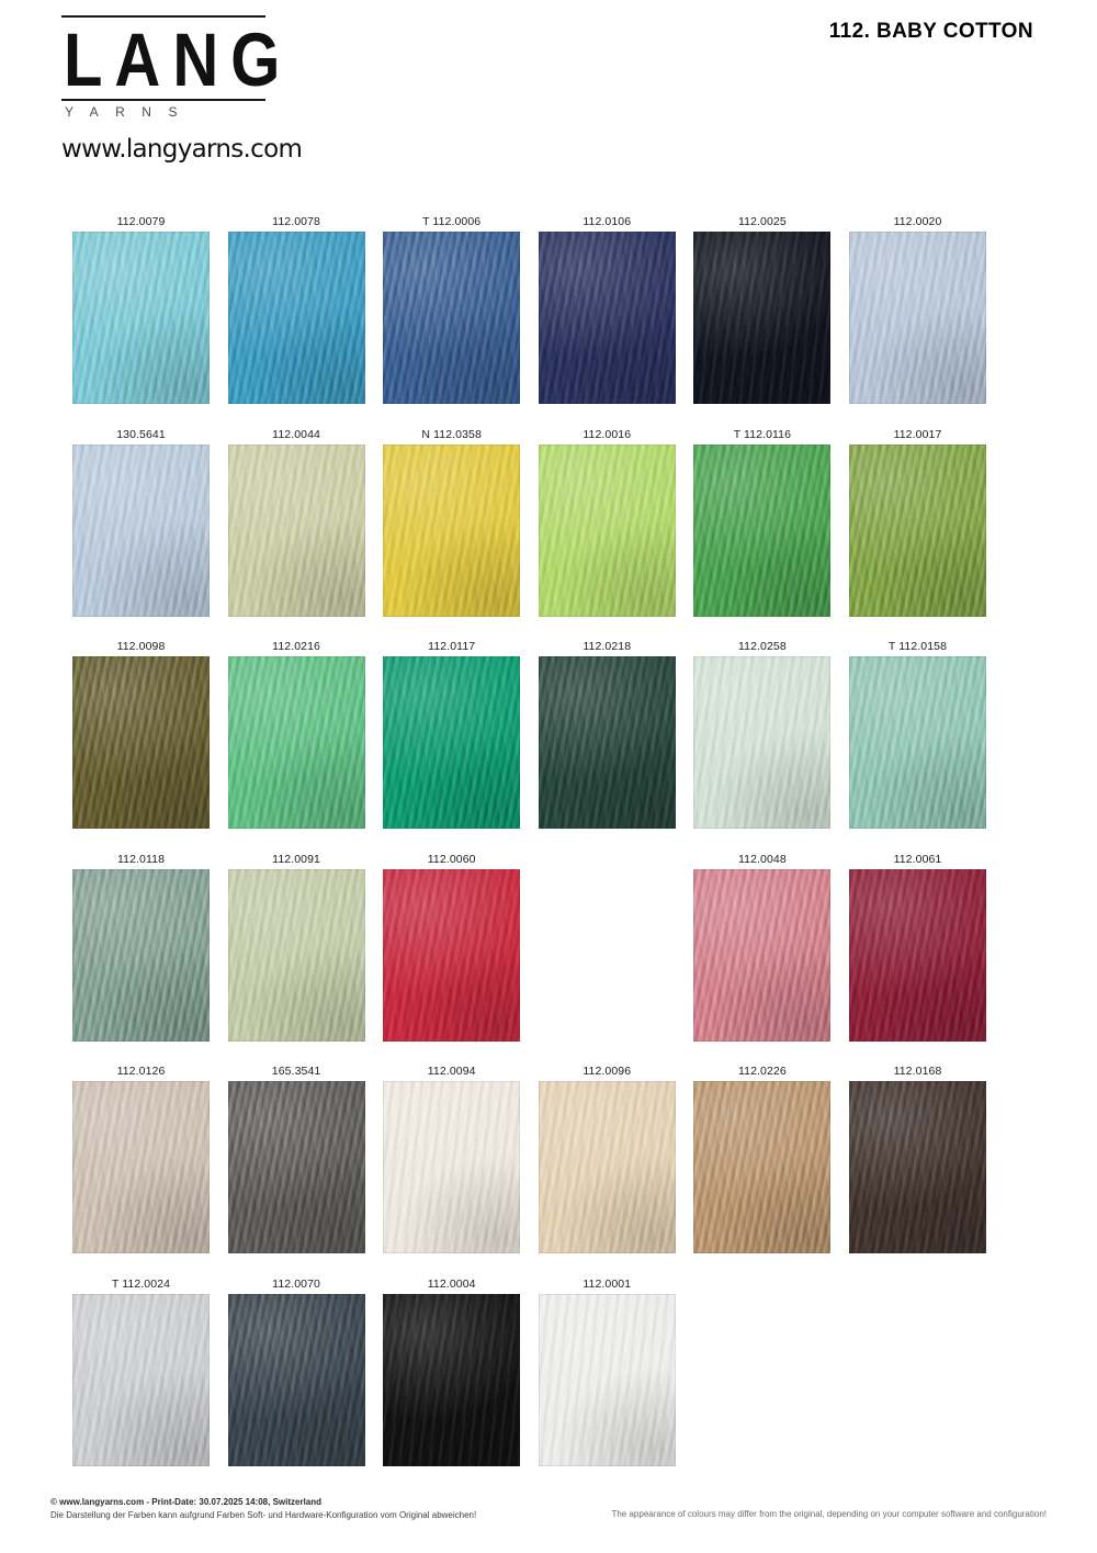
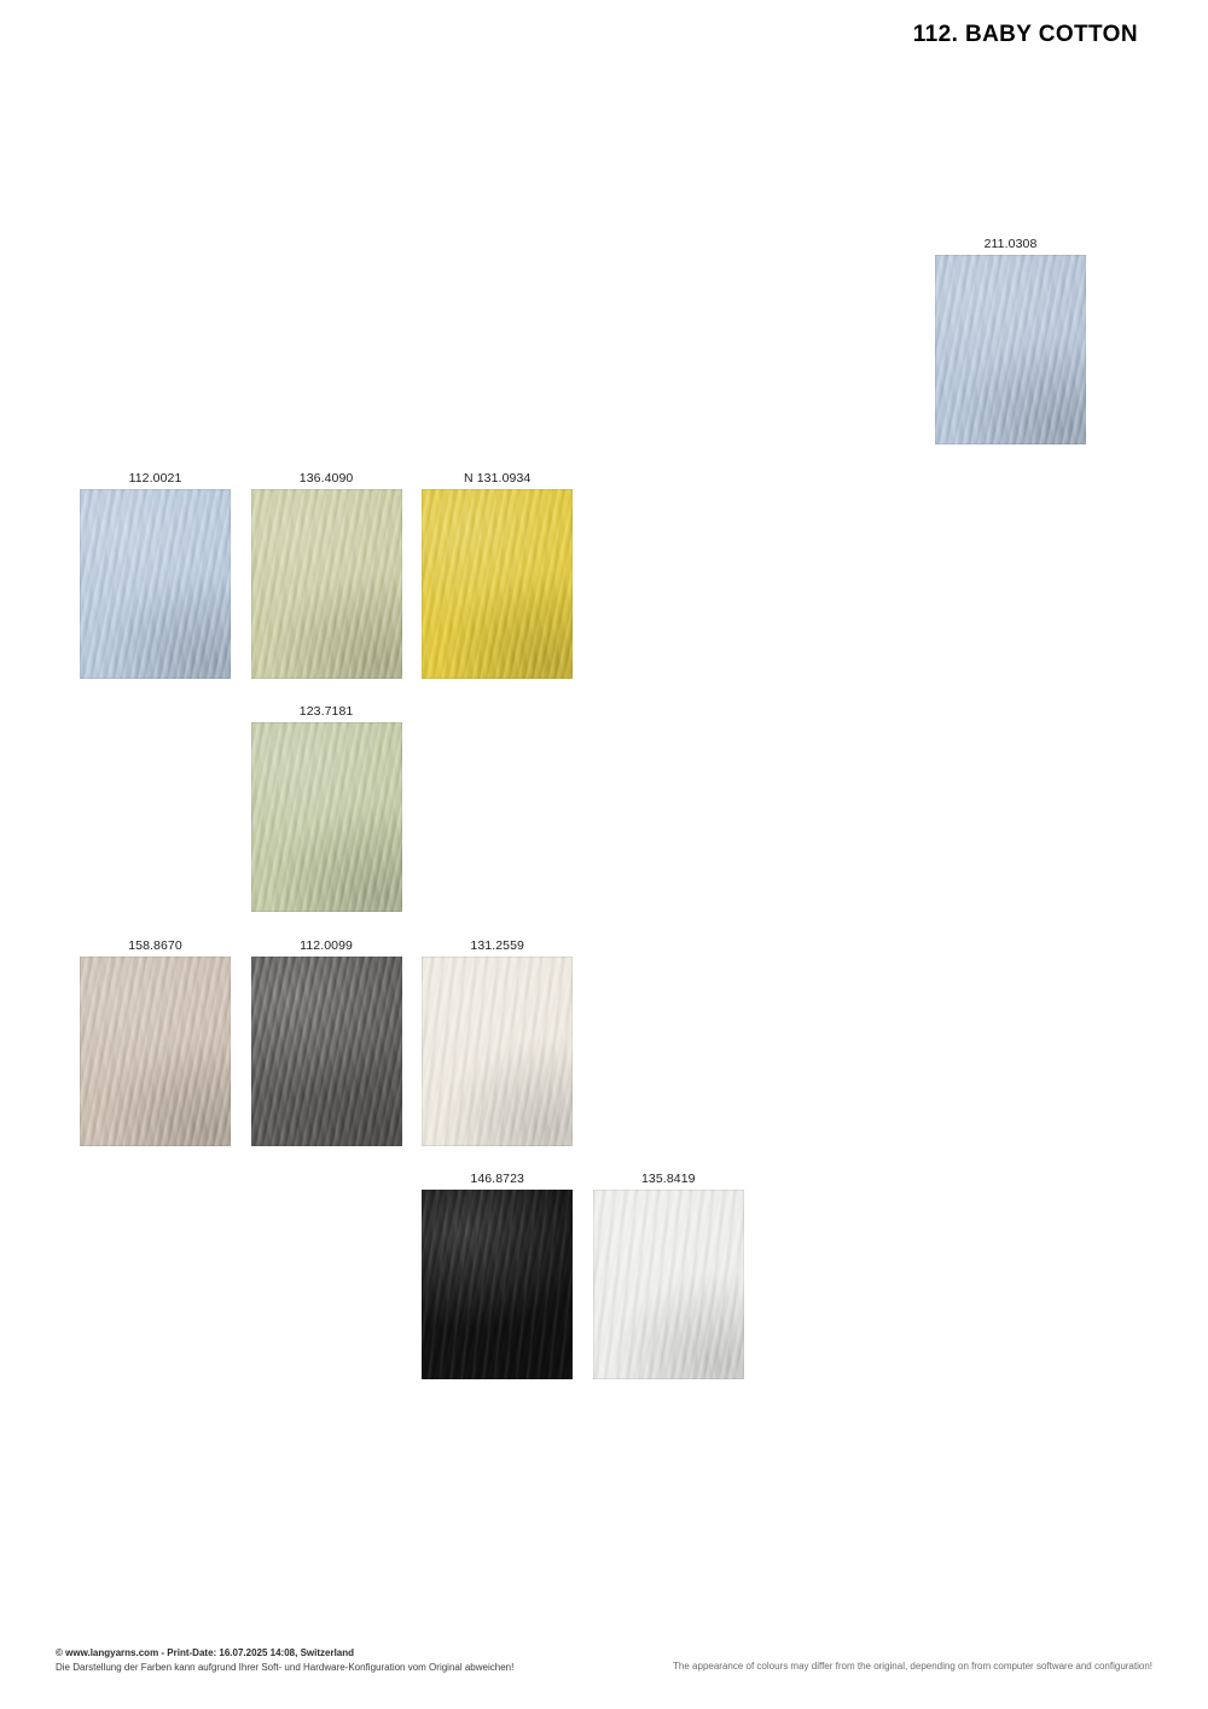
- LANG
- YARNS
- www.langyarns.com
  112. BABY COTTON
- 112.0079
- 112.0078
- T 112.0006
- 112.0106
- 112.0025
- 112.0020
+ 211.0308
- 130.5641
+ 112.0021
- 112.0044
+ 136.4090
- N 112.0358
+ N 131.0934
- 112.0016
- T 112.0116
- 112.0017
- 112.0098
- 112.0216
- 112.0117
- 112.0218
- 112.0258
- T 112.0158
- 112.0118
- 112.0091
+ 123.7181
- 112.0060
- 112.0048
- 112.0061
- 112.0126
+ 158.8670
- 165.3541
+ 112.0099
- 112.0094
+ 131.2559
- 112.0096
- 112.0226
- 112.0168
- T 112.0024
- 112.0070
- 112.0004
+ 146.8723
- 112.0001
+ 135.8419
- © www.langyarns.com - Print-Date: 30.07.2025 14:08, Switzerland
+ © www.langyarns.com - Print-Date: 16.07.2025 14:08, Switzerland
- Die Darstellung der Farben kann aufgrund Farben Soft- und Hardware-Konfiguration vom Original abweichen!
+ Die Darstellung der Farben kann aufgrund Ihrer Soft- und Hardware-Konfiguration vom Original abweichen!
- The appearance of colours may differ from the original, depending on your computer software and configuration!
+ The appearance of colours may differ from the original, depending on from computer software and configuration!
